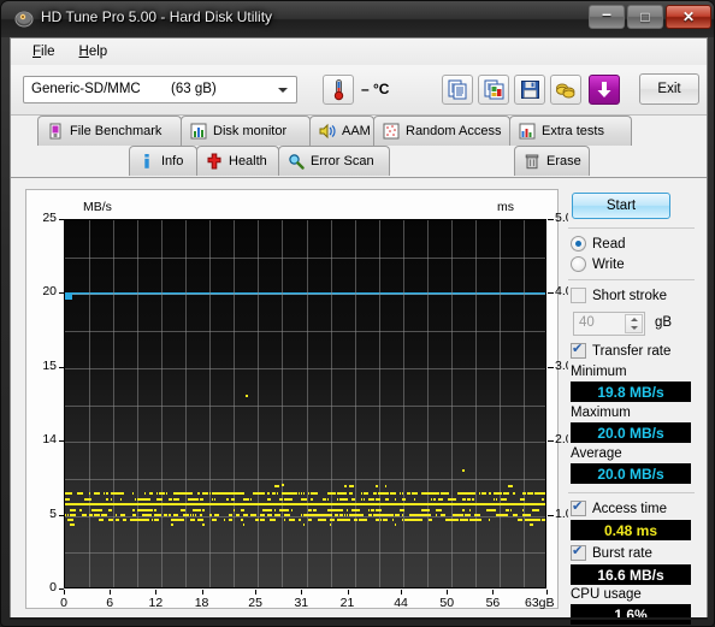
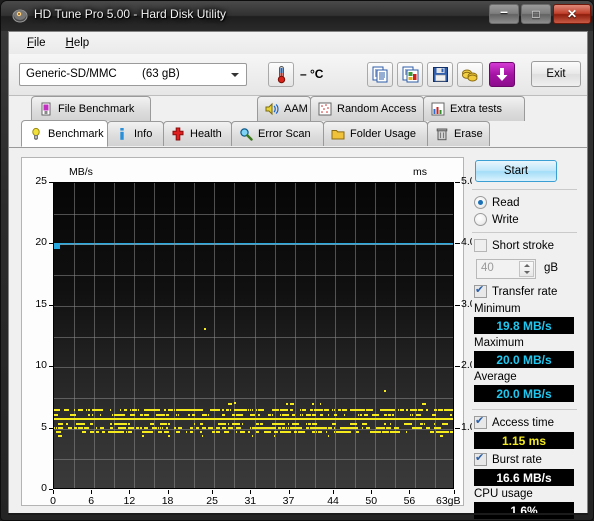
  HD Tune Pro 5.00 - Hard Disk Utility
  –
  □
  ✕
  File
  Help
  Generic-SD/MMC
  (63 gB)
  – °C
  Exit
  File Benchmark
- Disk monitor
  AAM
  Random Access
  Extra tests
+ Benchmark
  Info
  Health
  Error Scan
+ Folder Usage
  Erase
  MB/s
  ms
  25
  20
  15
- 14
+ 10
  5
  0
  0
  6
  12
  18
  25
  31
- 21
+ 37
  44
  50
  56
  63gB
  Start
  Read
  Write
  Short stroke
  40
  gB
  Transfer rate
  Minimum
  19.8 MB/s
  Maximum
  20.0 MB/s
  Average
  20.0 MB/s
  Access time
- 0.48 ms
+ 1.15 ms
  Burst rate
  16.6 MB/s
  CPU usage
  1.6%
